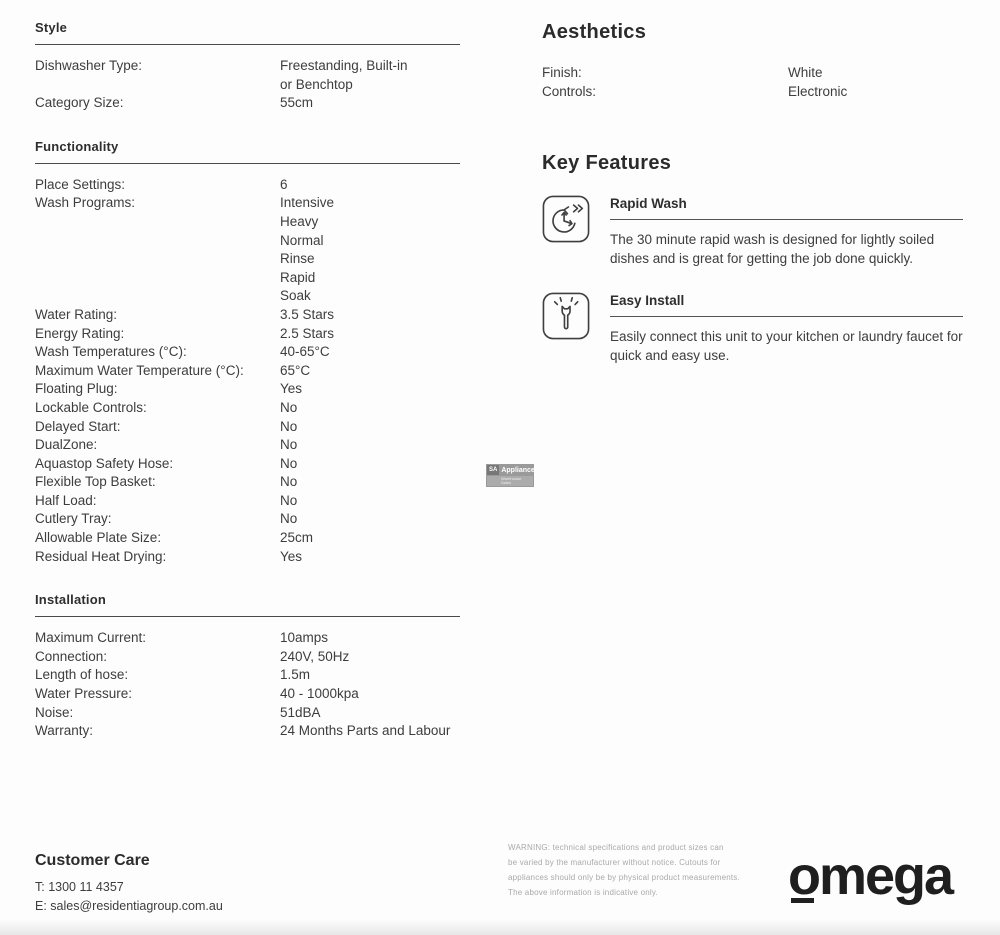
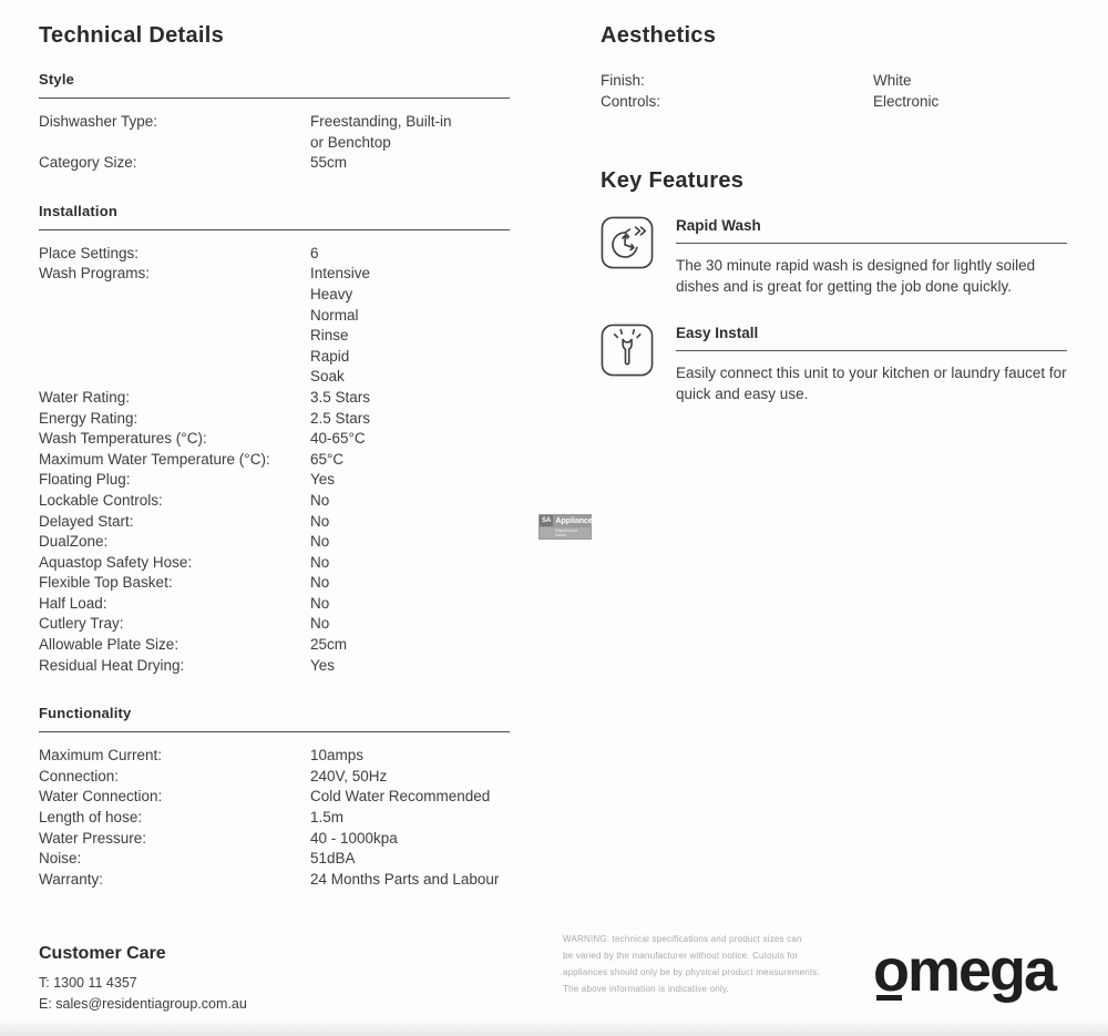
+ Technical Details
  Style
  Dishwasher Type:
  Freestanding, Built-in
  or Benchtop
  Category Size:
  55cm
- Functionality
+ Installation
  Place Settings:
  6
  Wash Programs:
  Intensive
  Heavy
  Normal
  Rinse
  Rapid
  Soak
  Water Rating:
  3.5 Stars
  Energy Rating:
  2.5 Stars
  Wash Temperatures (°C):
  40-65°C
  Maximum Water Temperature (°C):
  65°C
  Floating Plug:
  Yes
  Lockable Controls:
  No
  Delayed Start:
  No
  DualZone:
  No
  Aquastop Safety Hose:
  No
  Flexible Top Basket:
  No
  Half Load:
  No
  Cutlery Tray:
  No
  Allowable Plate Size:
  25cm
  Residual Heat Drying:
  Yes
- Installation
+ Functionality
  Maximum Current:
  10amps
  Connection:
  240V, 50Hz
+ Water Connection:
+ Cold Water Recommended
  Length of hose:
  1.5m
  Water Pressure:
  40 - 1000kpa
  Noise:
  51dBA
  Warranty:
  24 Months Parts and Labour
  Aesthetics
  Finish:
  White
  Controls:
  Electronic
  Key Features
  Rapid Wash
  The 30 minute rapid wash is designed for lightly soiled dishes and is great for getting the job done quickly.
  Easy Install
  Easily connect this unit to your kitchen or laundry faucet for quick and easy use.
  Customer Care
  T: 1300 11 4357
  E: sales@residentiagroup.com.au
  WARNING: technical specifications and product sizes can
  be varied by the manufacturer without notice. Cutouts for
  appliances should only be by physical product measurements.
  The above information is indicative only.
  omega
